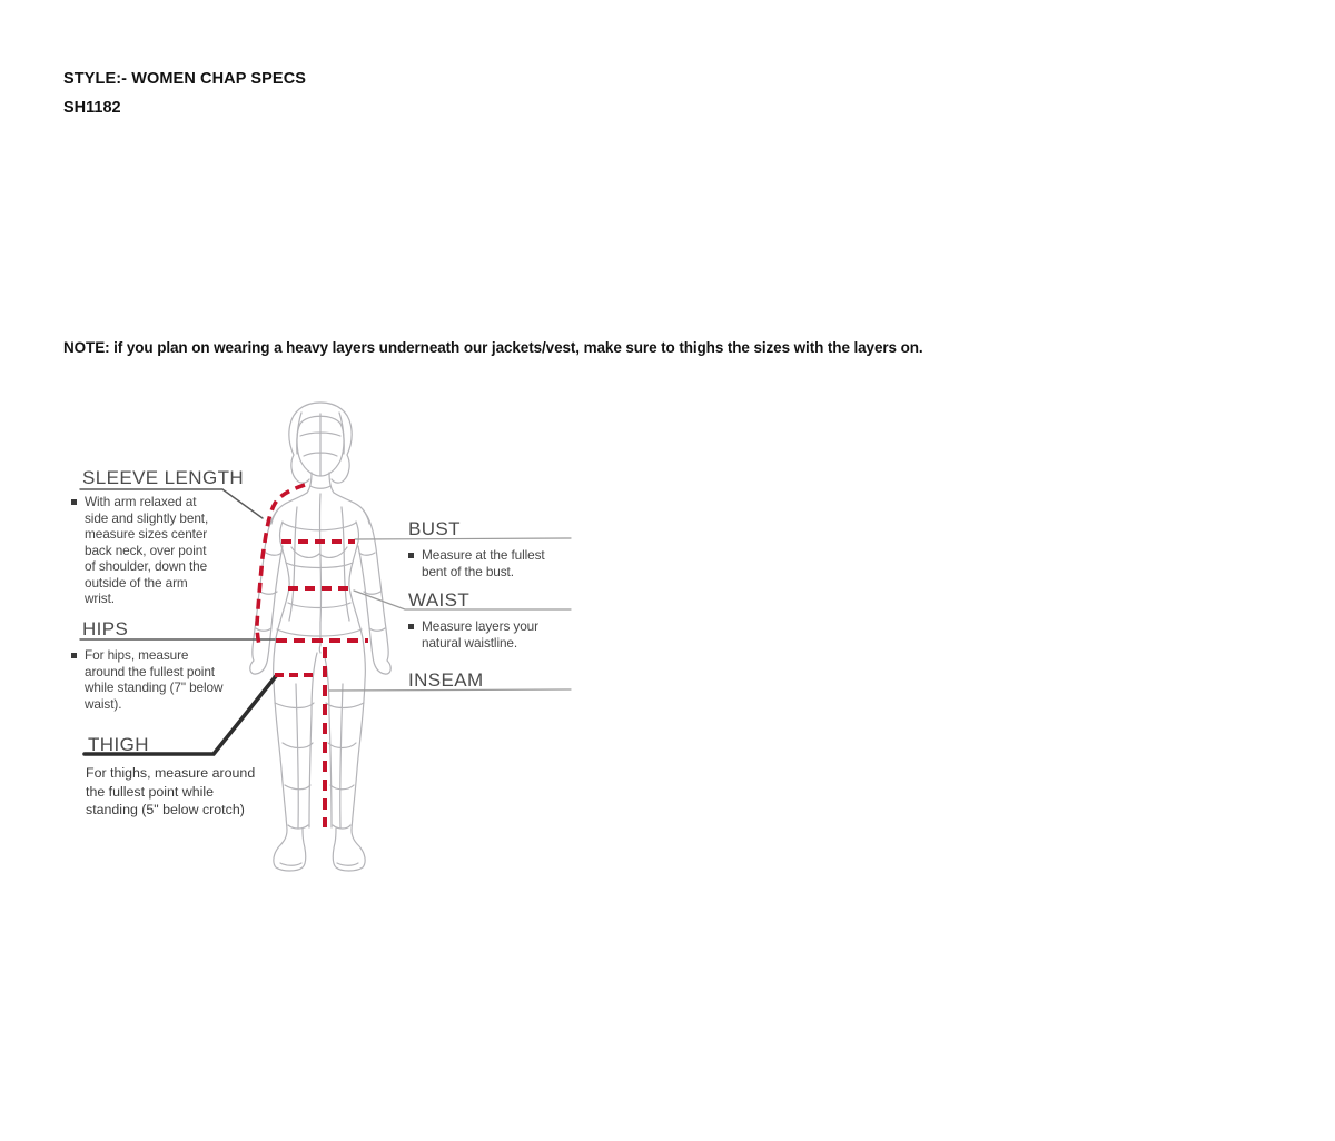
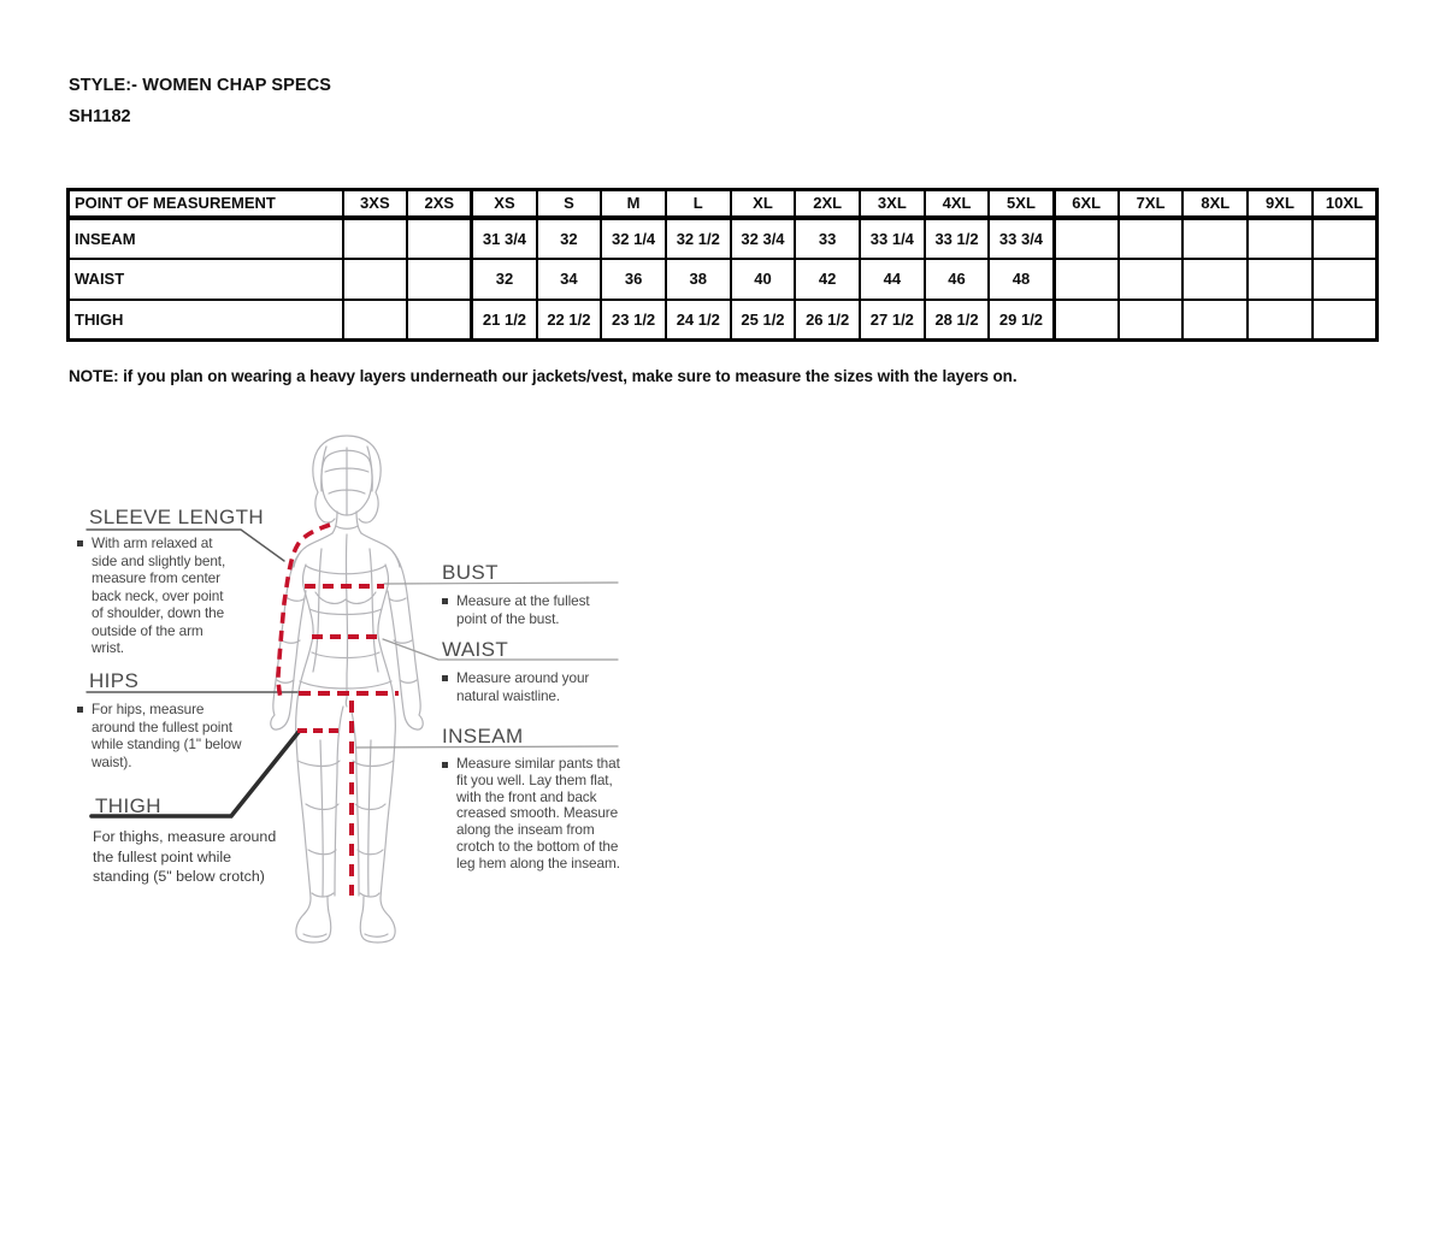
  STYLE:- WOMEN CHAP SPECS
  SH1182
+ POINT OF MEASUREMENT	3XS	2XS	XS	S	M	L	XL	2XL	3XL	4XL	5XL	6XL	7XL	8XL	9XL	10XL
+ INSEAM			31 3/4	32	32 1/4	32 1/2	32 3/4	33	33 1/4	33 1/2	33 3/4
+ WAIST			32	34	36	38	40	42	44	46	48
+ THIGH			21 1/2	22 1/2	23 1/2	24 1/2	25 1/2	26 1/2	27 1/2	28 1/2	29 1/2
- NOTE: if you plan on wearing a heavy layers underneath our jackets/vest, make sure to thighs the sizes with the layers on.
+ NOTE: if you plan on wearing a heavy layers underneath our jackets/vest, make sure to measure the sizes with the layers on.
  SLEEVE LENGTH
- With arm relaxed at side and slightly bent, measure sizes center back neck, over point of shoulder, down the outside of the arm wrist.
+ With arm relaxed at side and slightly bent, measure from center back neck, over point of shoulder, down the outside of the arm wrist.
  HIPS
- For hips, measure around the fullest point while standing (7" below waist).
+ For hips, measure around the fullest point while standing (1" below waist).
  THIGH
  For thighs, measure around the fullest point while standing (5" below crotch)
  BUST
- Measure at the fullest bent of the bust.
+ Measure at the fullest point of the bust.
  WAIST
- Measure layers your natural waistline.
+ Measure around your natural waistline.
  INSEAM
+ Measure similar pants that fit you well. Lay them flat, with the front and back creased smooth. Measure along the inseam from crotch to the bottom of the leg hem along the inseam.
